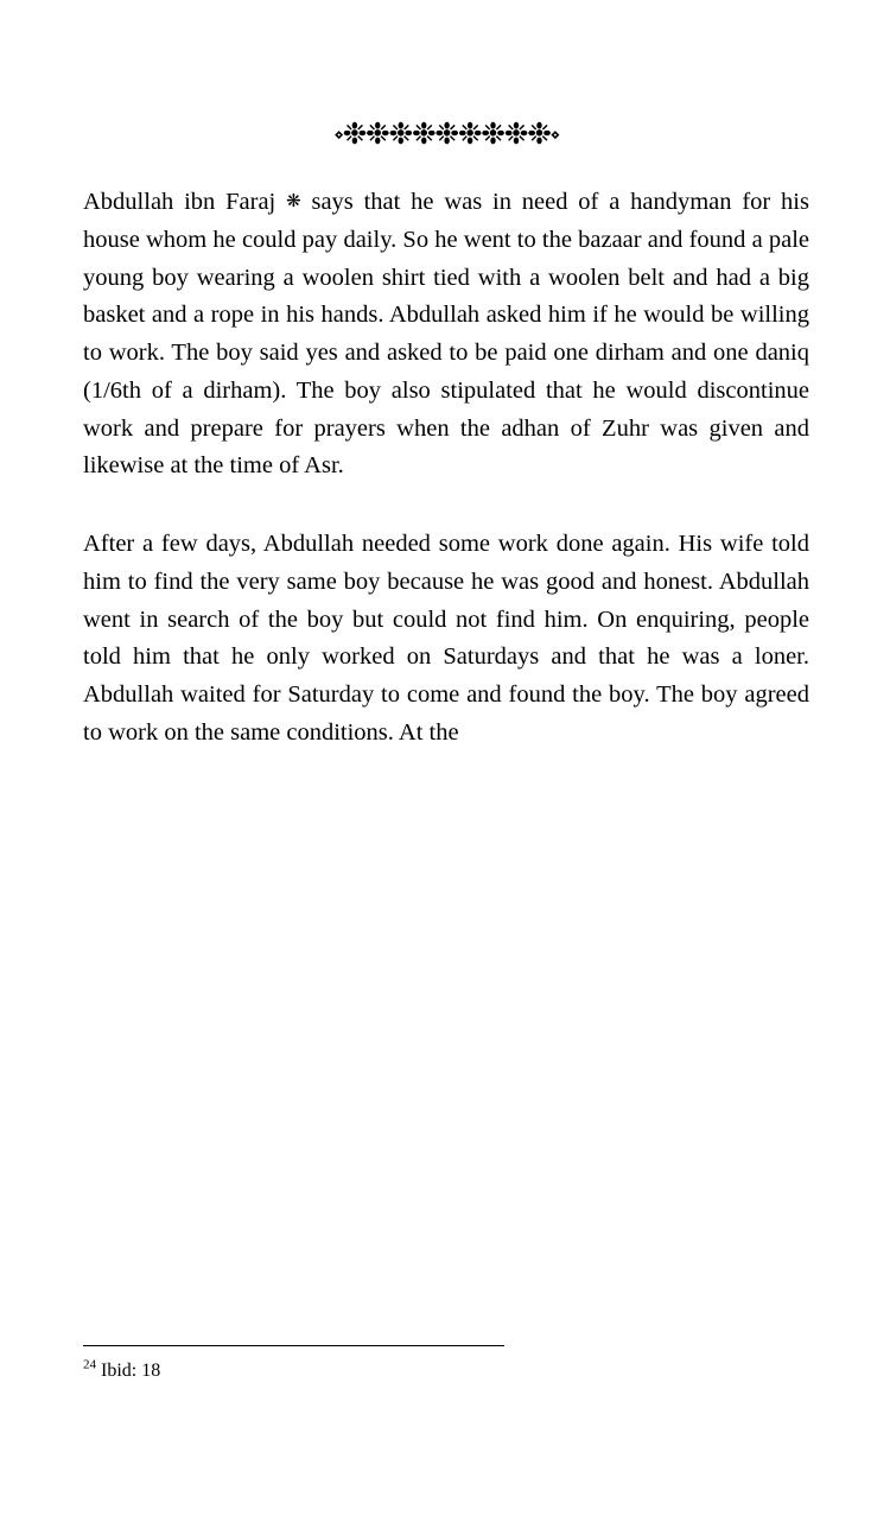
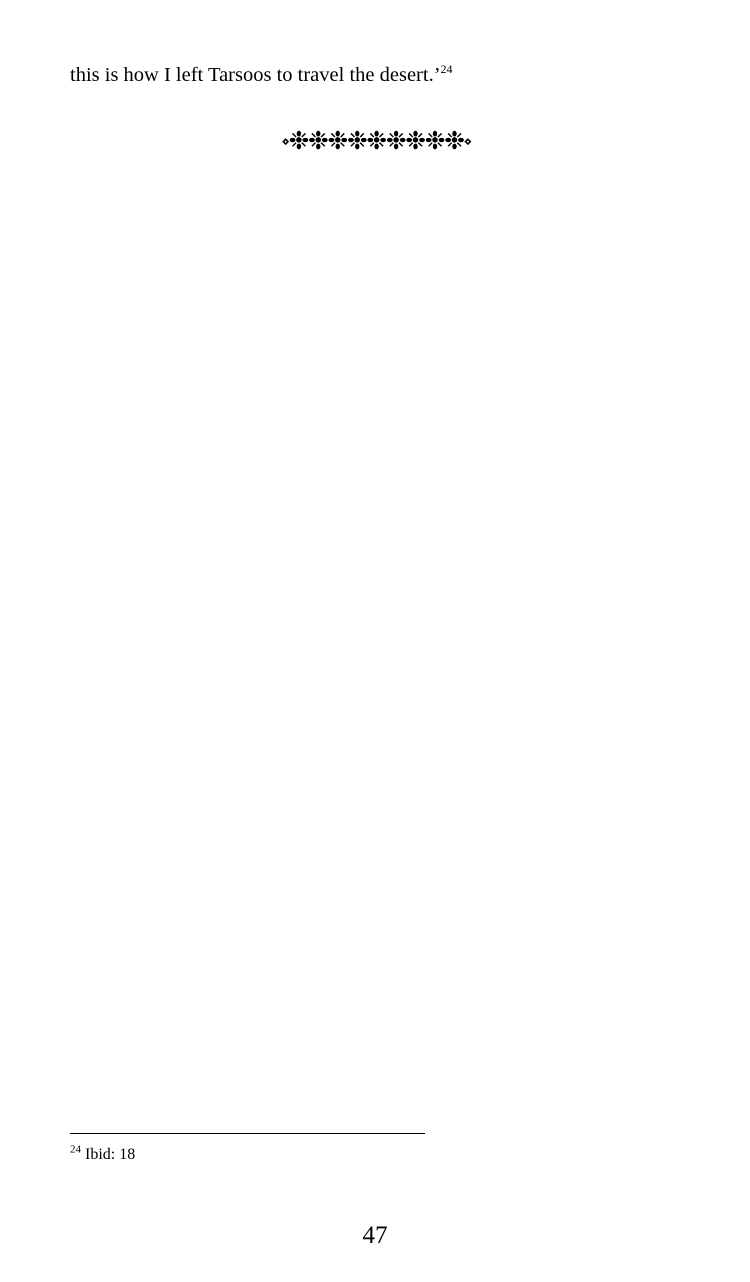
+ this is how I left Tarsoos to travel the desert.’24
  ⋄❉❉❉❉❉❉❉❉❉⋄
- Abdullah ibn Faraj ❋ says that he was in need of a handyman for his house whom he could pay daily. So he went to the bazaar and found a pale young boy wearing a woolen shirt tied with a woolen belt and had a big basket and a rope in his hands. Abdullah asked him if he would be willing to work. The boy said yes and asked to be paid one dirham and one daniq (1/6th of a dirham). The boy also stipulated that he would discontinue work and prepare for prayers when the adhan of Zuhr was given and likewise at the time of Asr.
- After a few days, Abdullah needed some work done again. His wife told him to find the very same boy because he was good and honest. Abdullah went in search of the boy but could not find him. On enquiring, people told him that he only worked on Saturdays and that he was a loner. Abdullah waited for Saturday to come and found the boy. The boy agreed to work on the same conditions. At the
  24 Ibid: 18
+ 47
